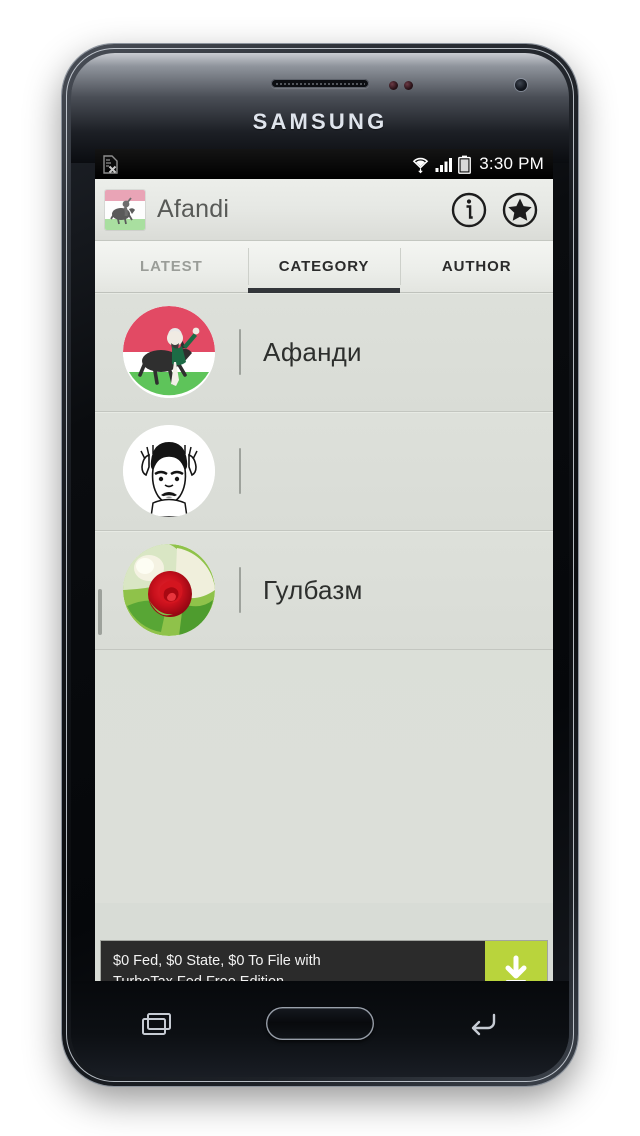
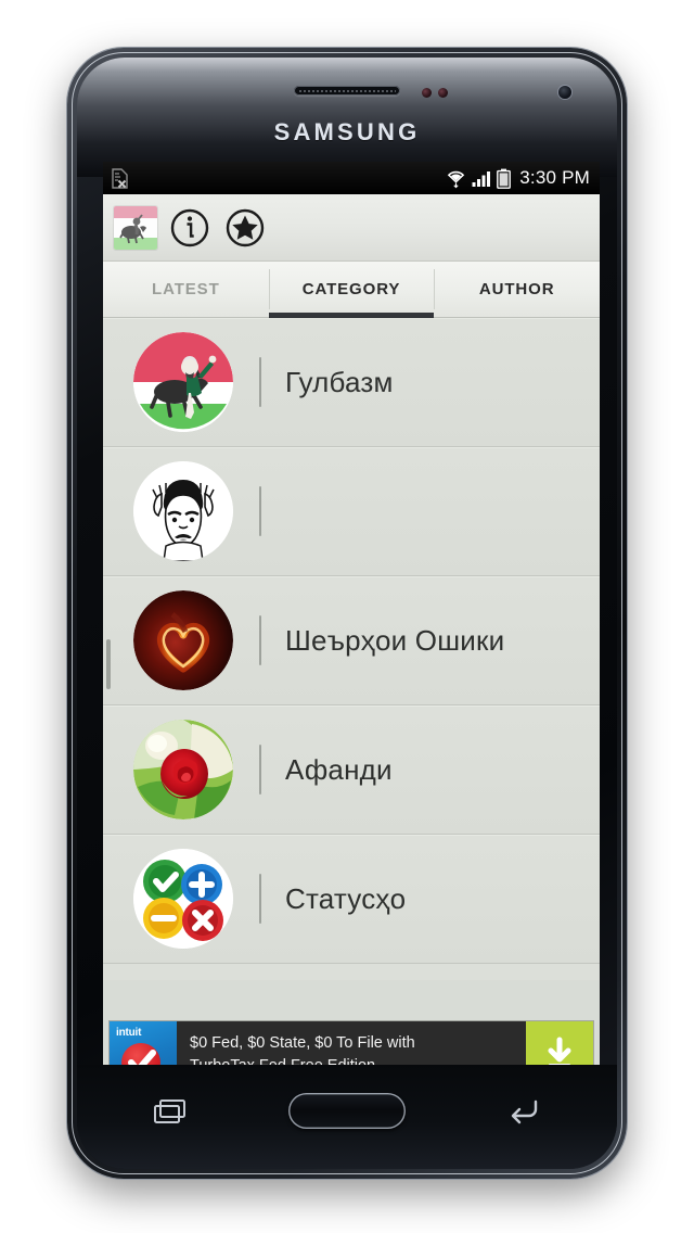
  SAMSUNG
  3:30 PM
- Afandi
  LATEST
  CATEGORY
  AUTHOR
- Афанди
+ Гулбазм
+ Шеърҳои Ошики
- Гулбазм
+ Афанди
+ Статусҳо
+ intuit
  $0 Fed, $0 State, $0 To File with
